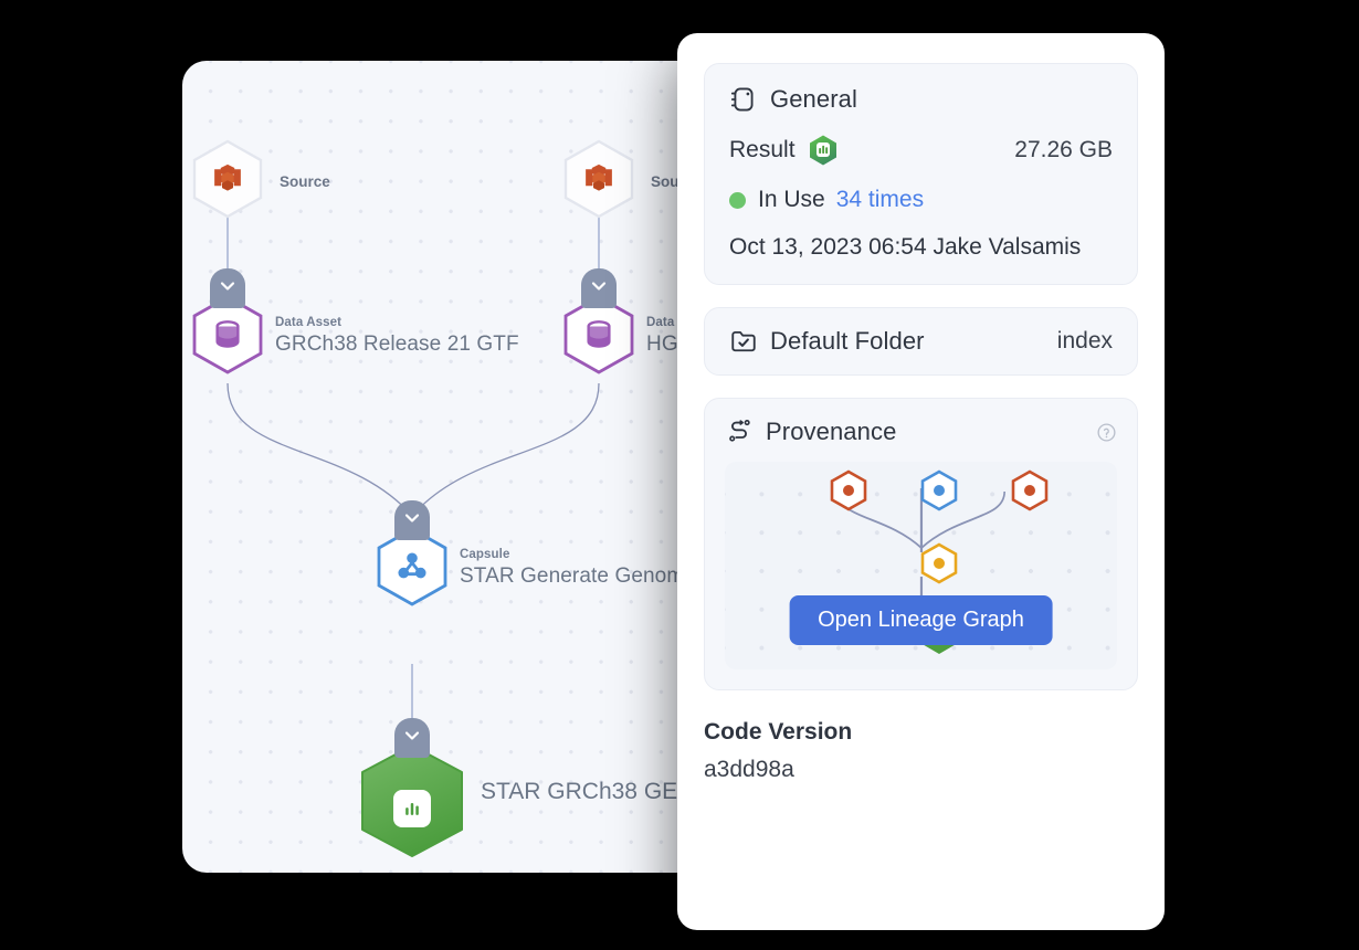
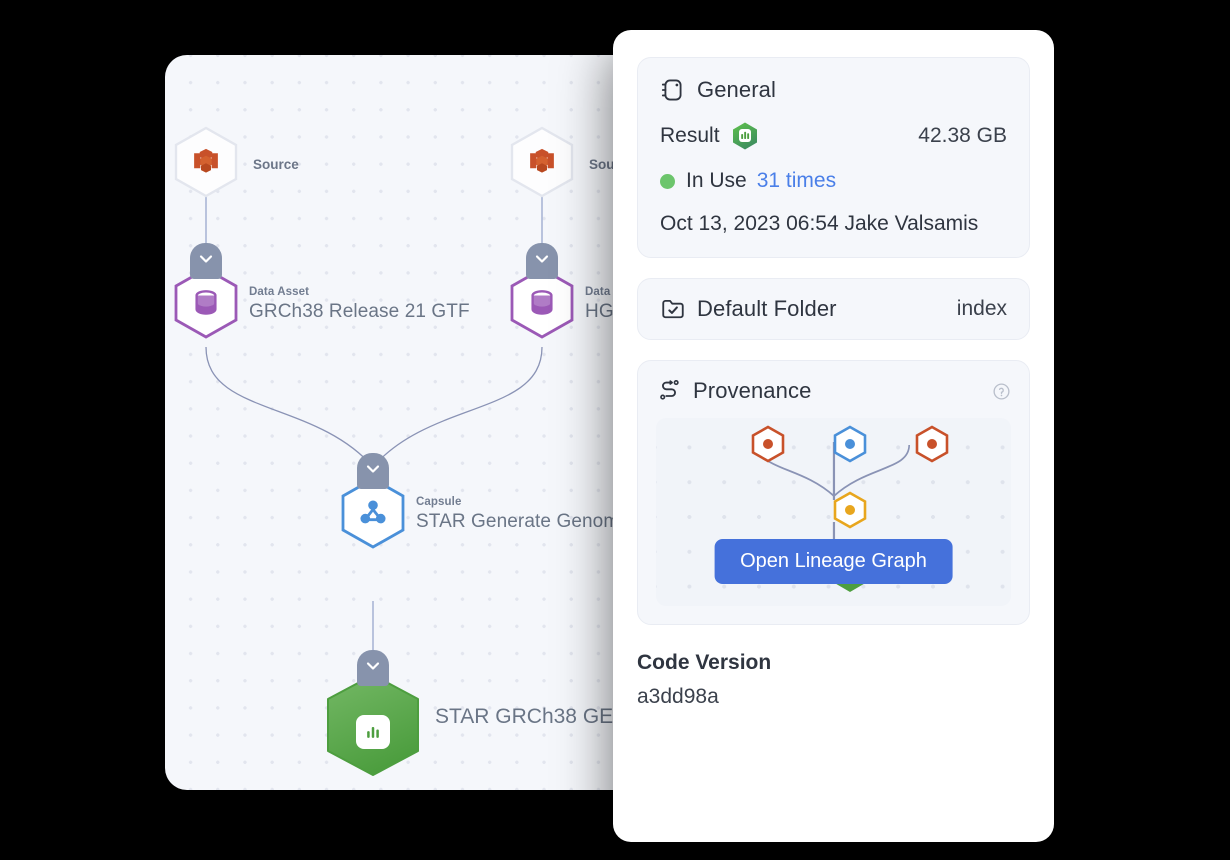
  Source
  Data Asset
  GRCh38 Release 21 GTF
  Data
  Capsule
  STAR Generate Genom
  STAR GRCh38 GE
  General
  Result
- 27.26 GB
+ 42.38 GB
  In Use
- 34 times
+ 31 times
  Oct 13, 2023 06:54 Jake Valsamis
  Default Folder
  index
  Provenance
  Open Lineage Graph
  Code Version
  a3dd98a
